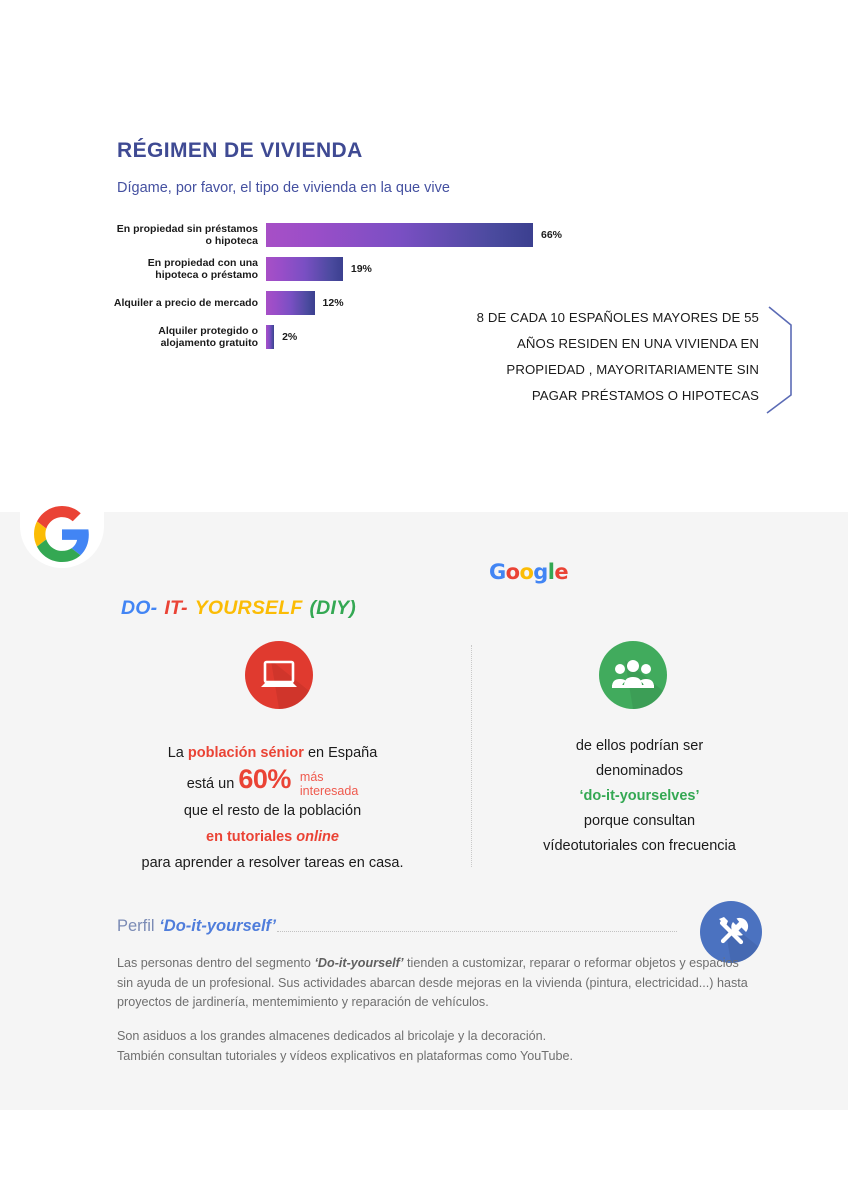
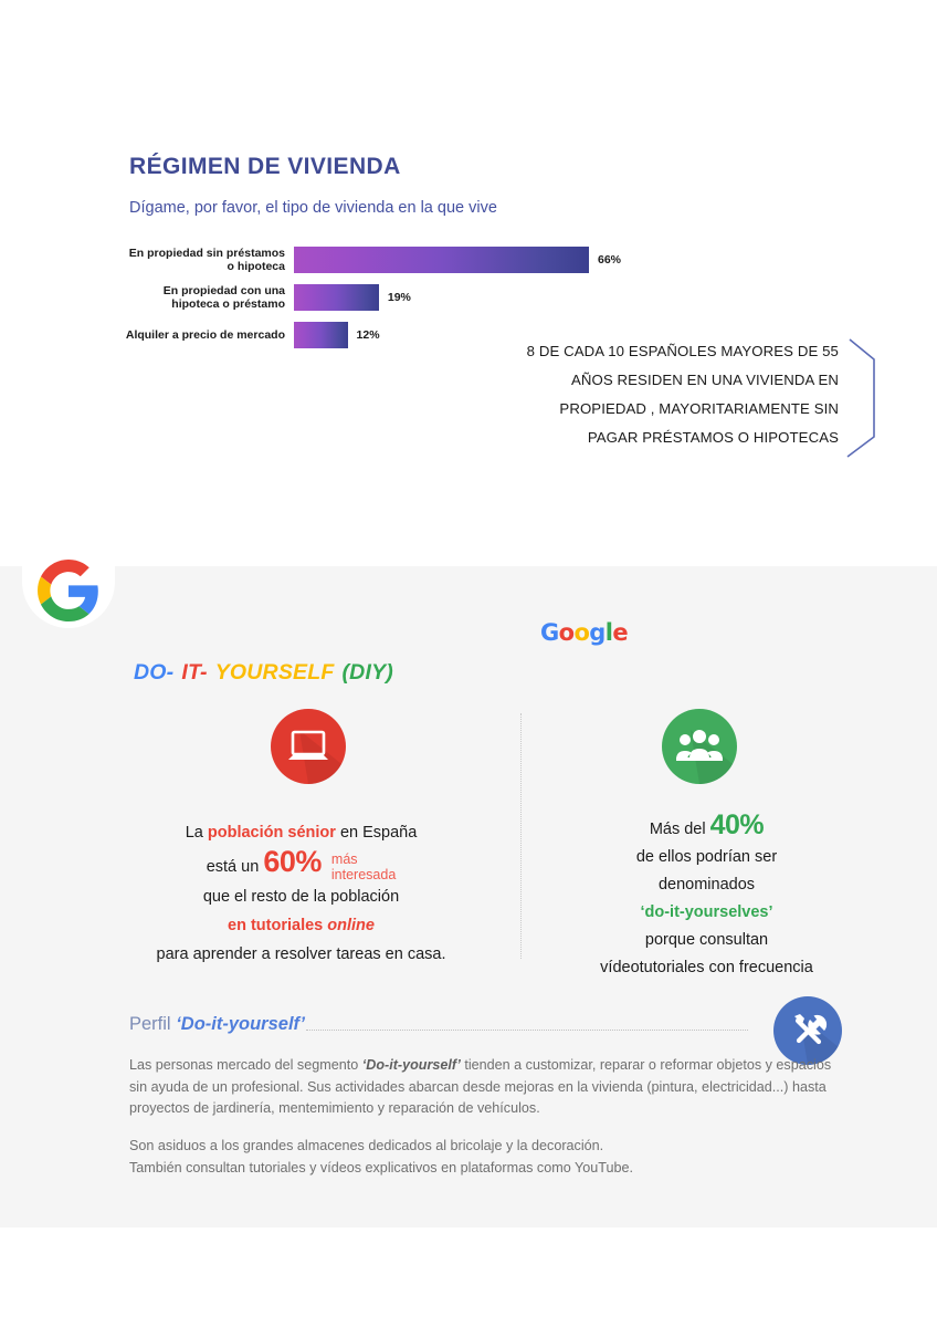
  RÉGIMEN DE VIVIENDA
  Dígame, por favor, el tipo de vivienda en la que vive
  En propiedad sin préstamos o hipoteca
  66%
  En propiedad con una hipoteca o préstamo
  19%
  Alquiler a precio de mercado
  12%
- Alquiler protegido o alojamento gratuito
- 2%
  8 DE CADA 10 ESPAÑOLES MAYORES DE 55 AÑOS RESIDEN EN UNA VIVIENDA EN PROPIEDAD , MAYORITARIAMENTE SIN PAGAR PRÉSTAMOS O HIPOTECAS
  Google
  DO- IT- YOURSELF (DIY)
  La población sénior en España
  está un 60% más
  interesada
  que el resto de la población
  en tutoriales online
  para aprender a resolver tareas en casa.
+ Más del 40%
  de ellos podrían ser
  denominados
  ‘do-it-yourselves’
  porque consultan
  vídeotutoriales con frecuencia
  Perfil ‘Do-it-yourself’
- Las personas dentro del segmento ‘Do-it-yourself’ tienden a customizar, reparar o reformar objetos y espacios sin ayuda de un profesional. Sus actividades abarcan desde mejoras en la vivienda (pintura, electricidad...) hasta proyectos de jardinería, mentemimiento y reparación de vehículos.
+ Las personas mercado del segmento ‘Do-it-yourself’ tienden a customizar, reparar o reformar objetos y espacios sin ayuda de un profesional. Sus actividades abarcan desde mejoras en la vivienda (pintura, electricidad...) hasta proyectos de jardinería, mentemimiento y reparación de vehículos.
  Son asiduos a los grandes almacenes dedicados al bricolaje y la decoración.
  También consultan tutoriales y vídeos explicativos en plataformas como YouTube.
